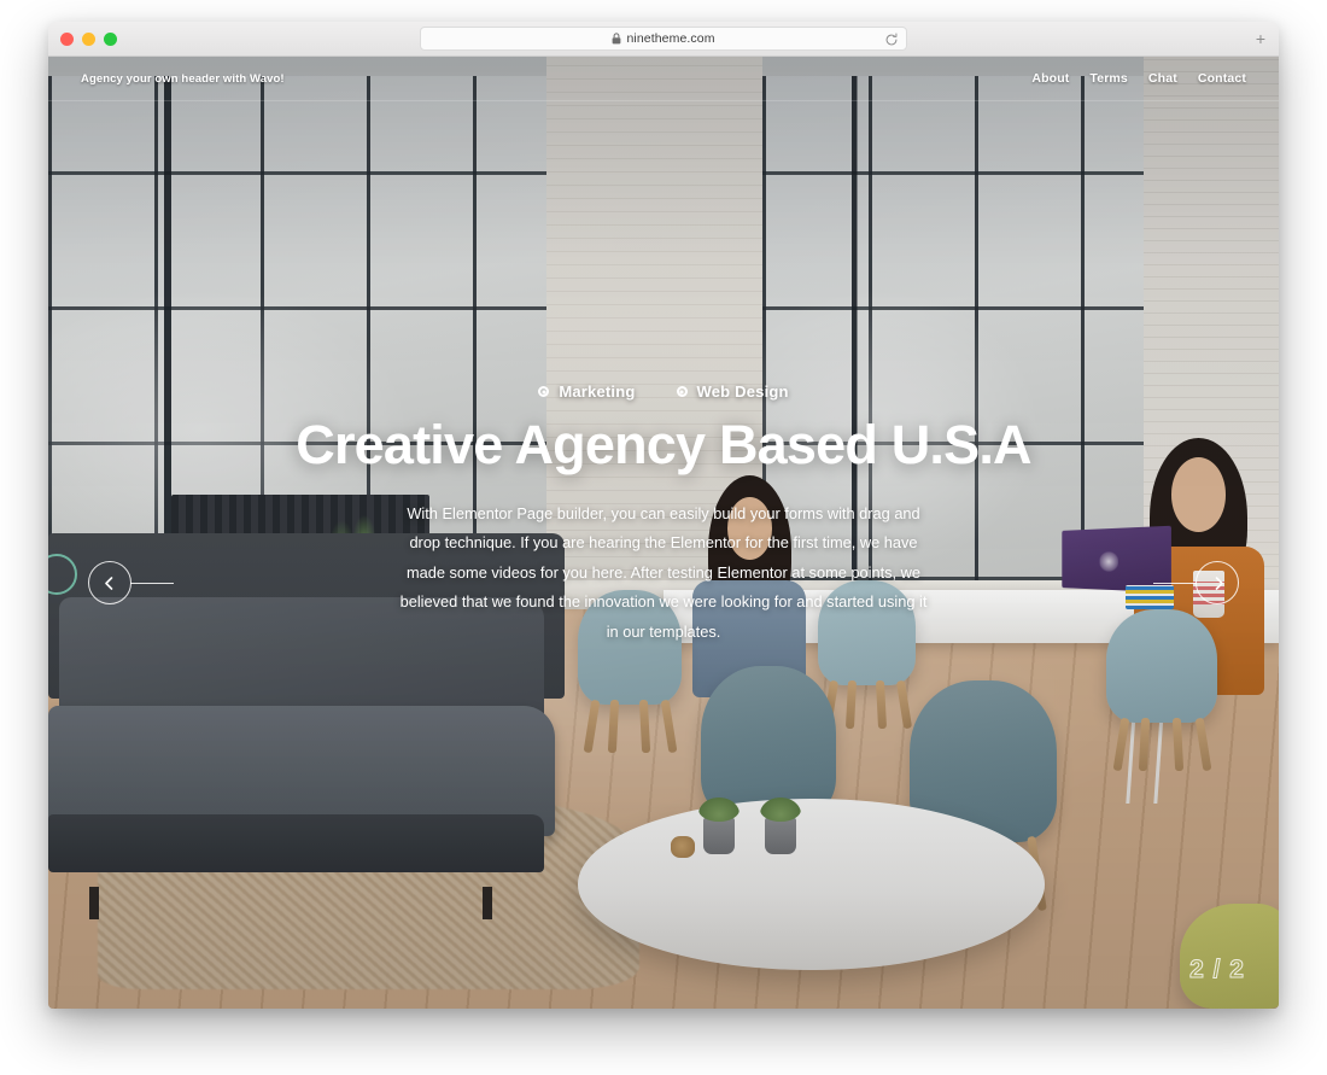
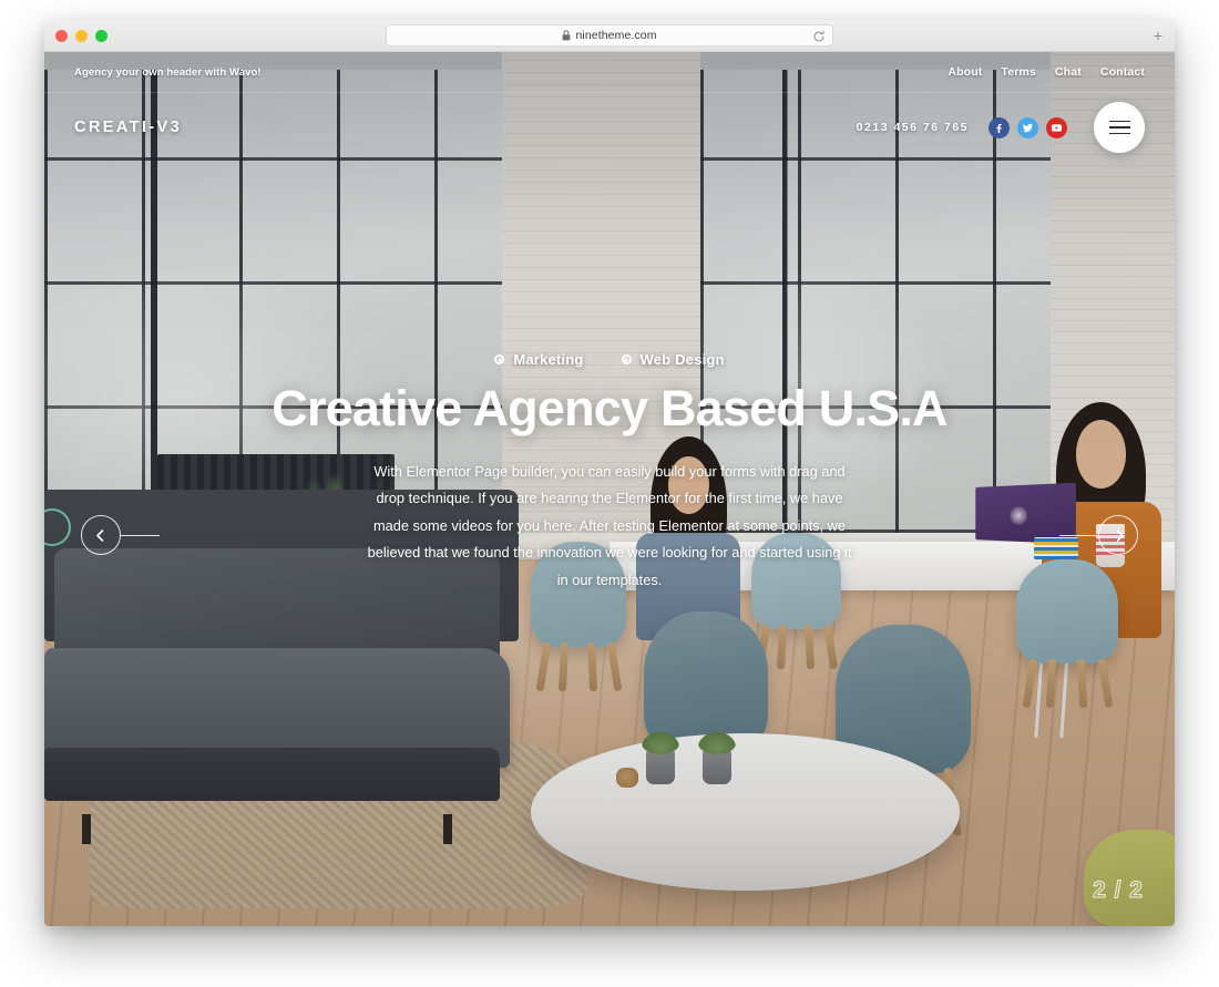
  ninetheme.com
  +
  Agency your own header with Wavo!
  About
  Terms
  Chat
  Contact
+ CREATI-V3
+ 0213 456 76 765
  Marketing
  Web Design
  Creative Agency Based U.S.A
  With Elementor Page builder, you can easily build your forms with drag and drop technique. If you are hearing the Elementor for the first time, we have made some videos for you here. After testing Elementor at some points, we believed that we found the innovation we were looking for and started using it in our templates.
  2 / 2
